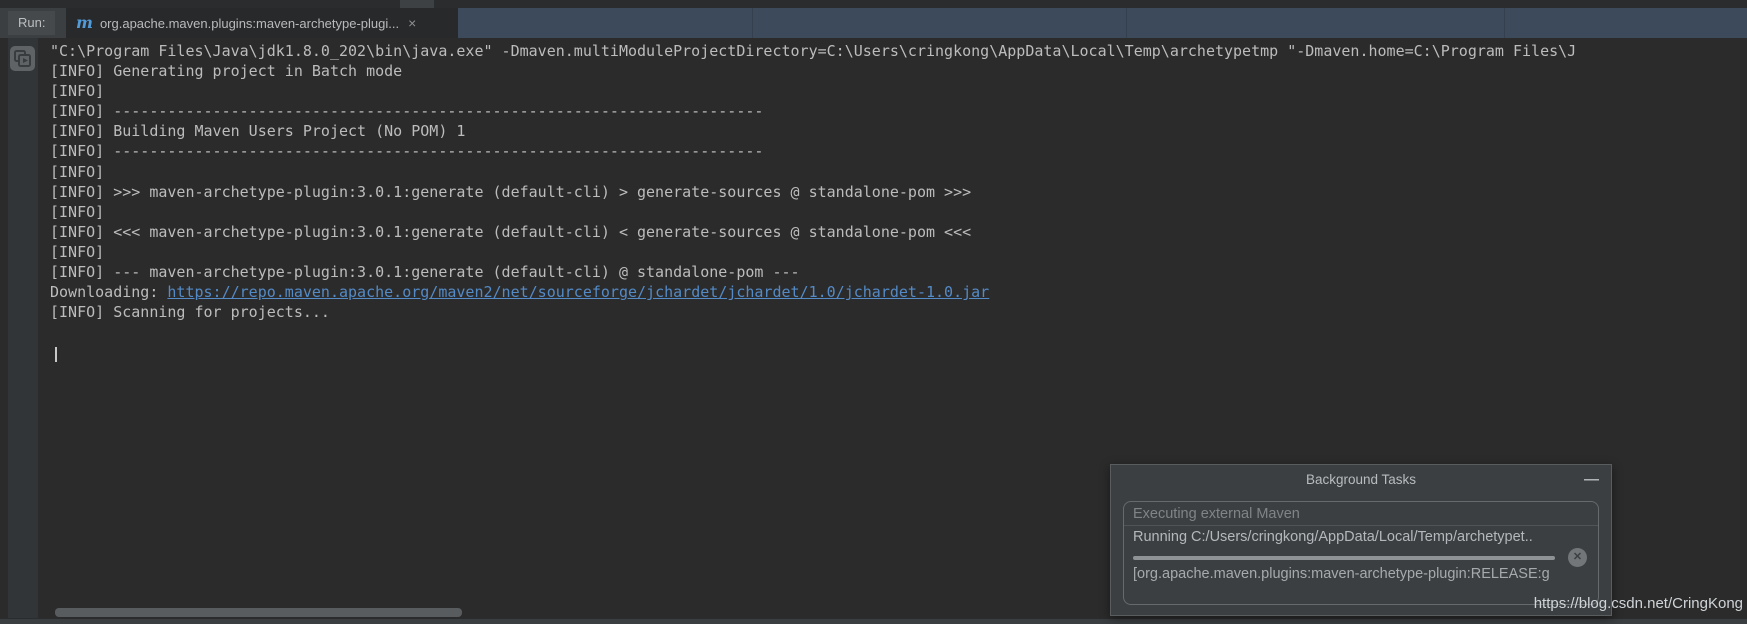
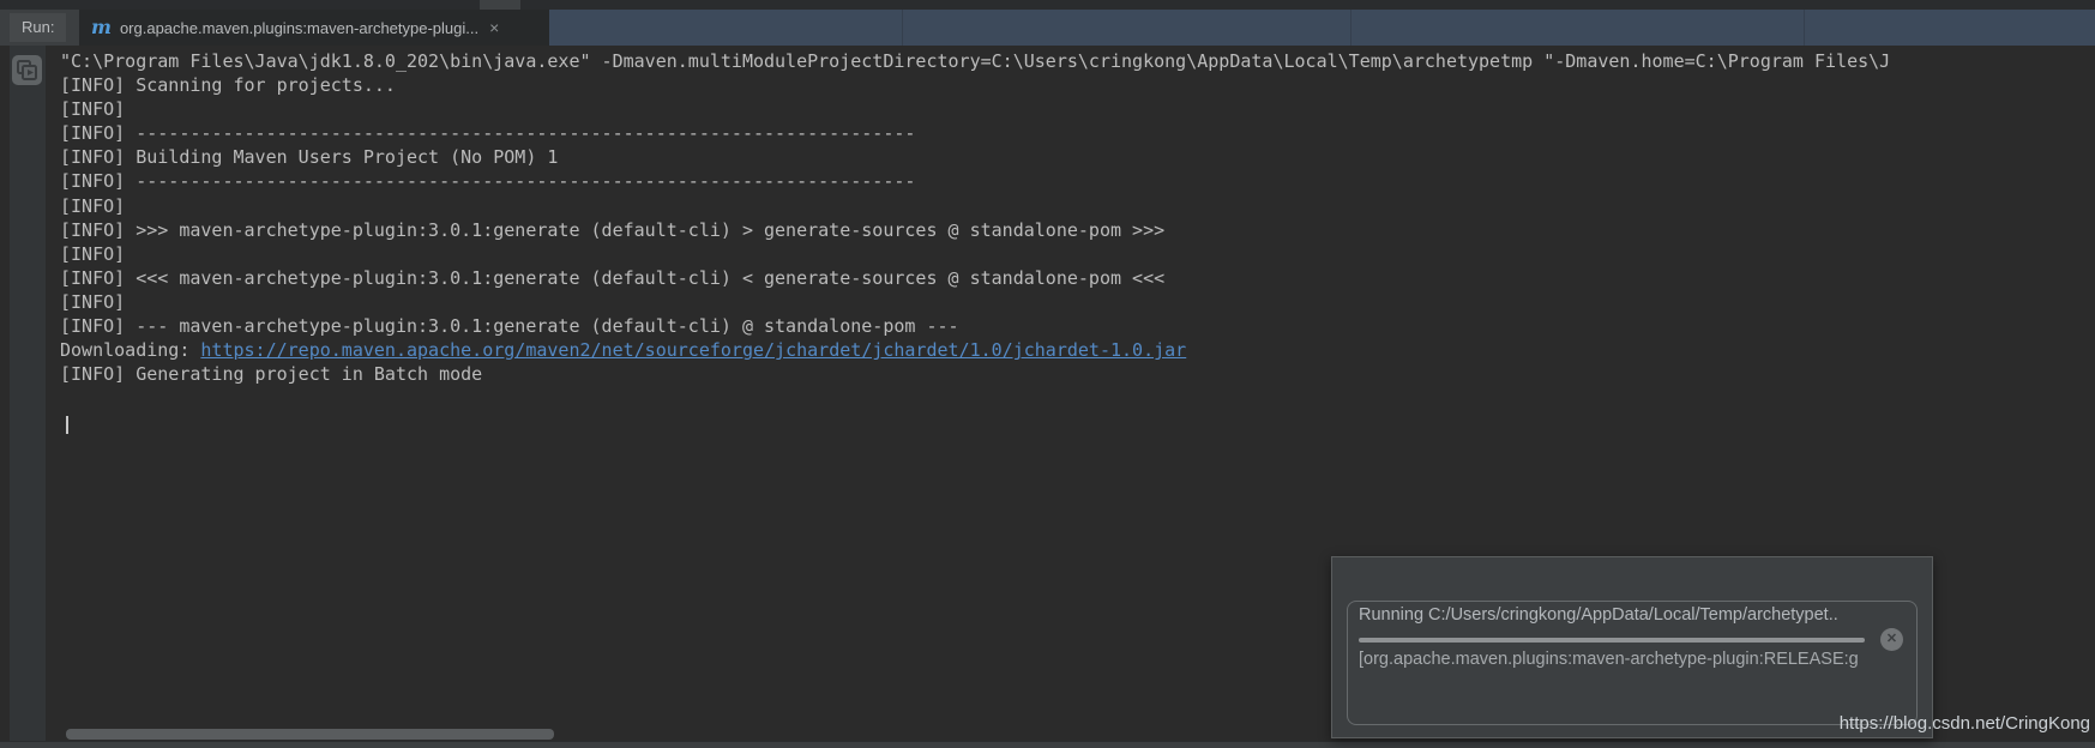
  Run:
  m
  org.apache.maven.plugins:maven-archetype-plugi...
  ×
  "C:\Program Files\Java\jdk1.8.0_202\bin\java.exe" -Dmaven.multiModuleProjectDirectory=C:\Users\cringkong\AppData\Local\Temp\archetypetmp "-Dmaven.home=C:\Program Files\J
- [INFO] Generating project in Batch mode
+ [INFO] Scanning for projects...
  [INFO]
  [INFO] ------------------------------------------------------------------------
  [INFO] Building Maven Users Project (No POM) 1
  [INFO] ------------------------------------------------------------------------
  [INFO]
  [INFO] >>> maven-archetype-plugin:3.0.1:generate (default-cli) > generate-sources @ standalone-pom >>>
  [INFO]
  [INFO] <<< maven-archetype-plugin:3.0.1:generate (default-cli) < generate-sources @ standalone-pom <<<
  [INFO]
  [INFO] --- maven-archetype-plugin:3.0.1:generate (default-cli) @ standalone-pom ---
  Downloading: https://repo.maven.apache.org/maven2/net/sourceforge/jchardet/jchardet/1.0/jchardet-1.0.jar
- [INFO] Scanning for projects...
+ [INFO] Generating project in Batch mode
- Background Tasks
- —
- Executing external Maven
  Running C:/Users/cringkong/AppData/Local/Temp/archetypet..
  ✕
  [org.apache.maven.plugins:maven-archetype-plugin:RELEASE:g
  https://blog.csdn.net/CringKong
